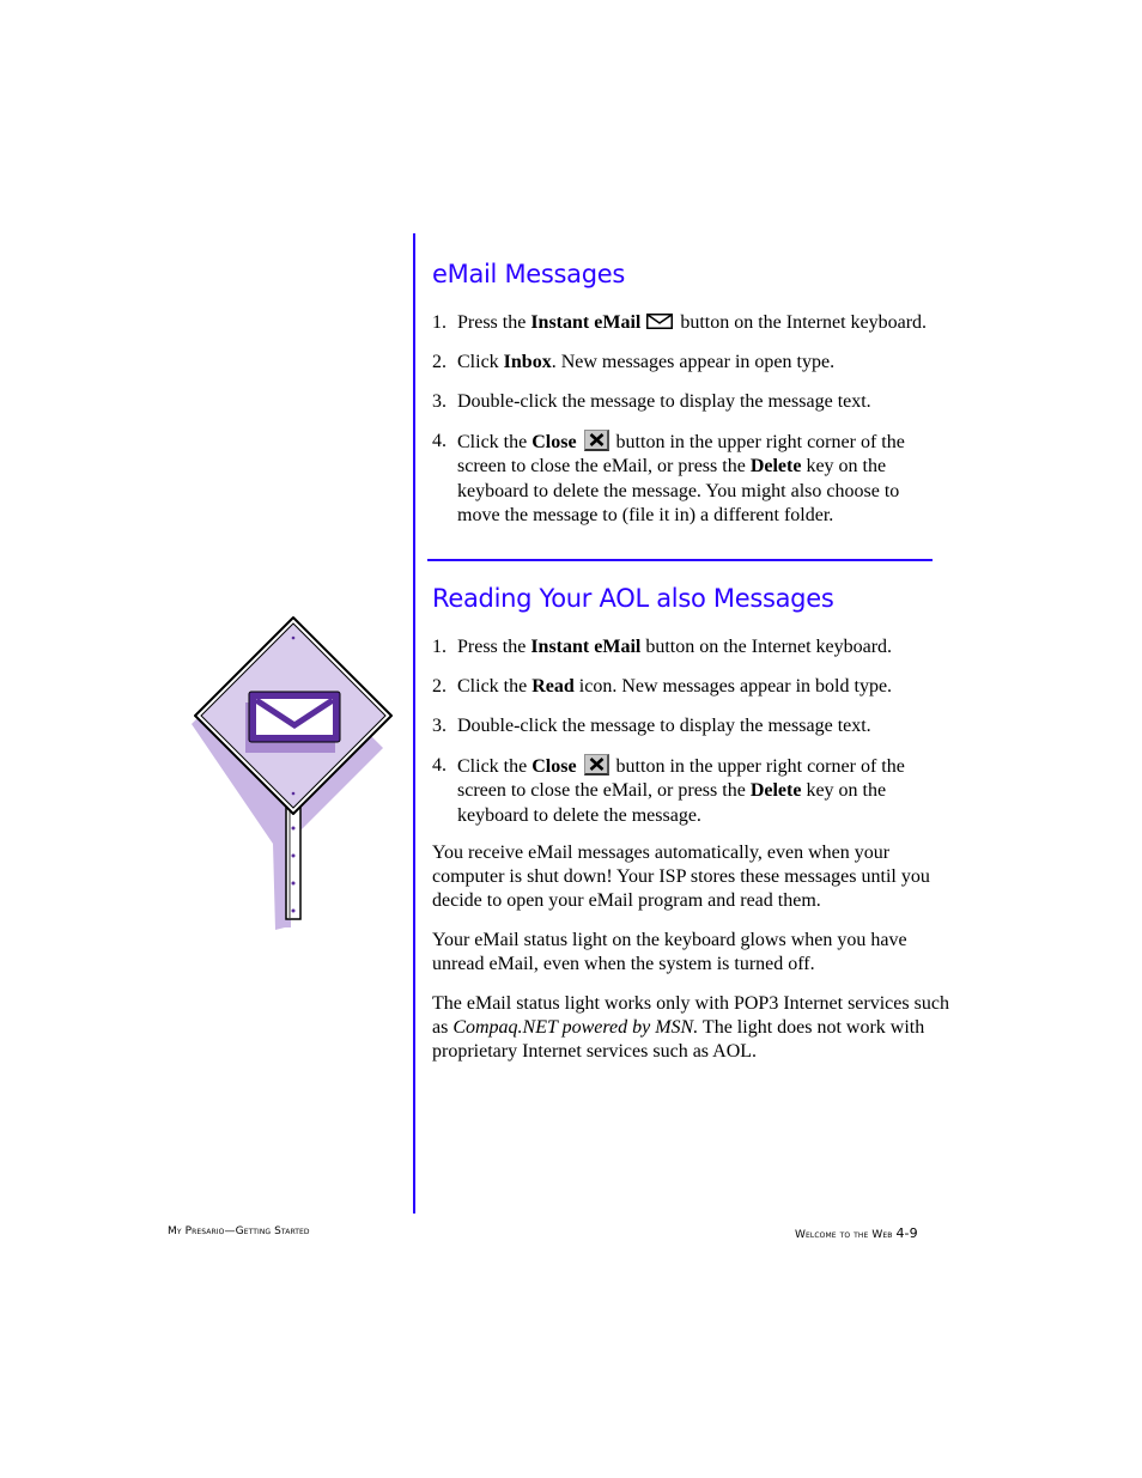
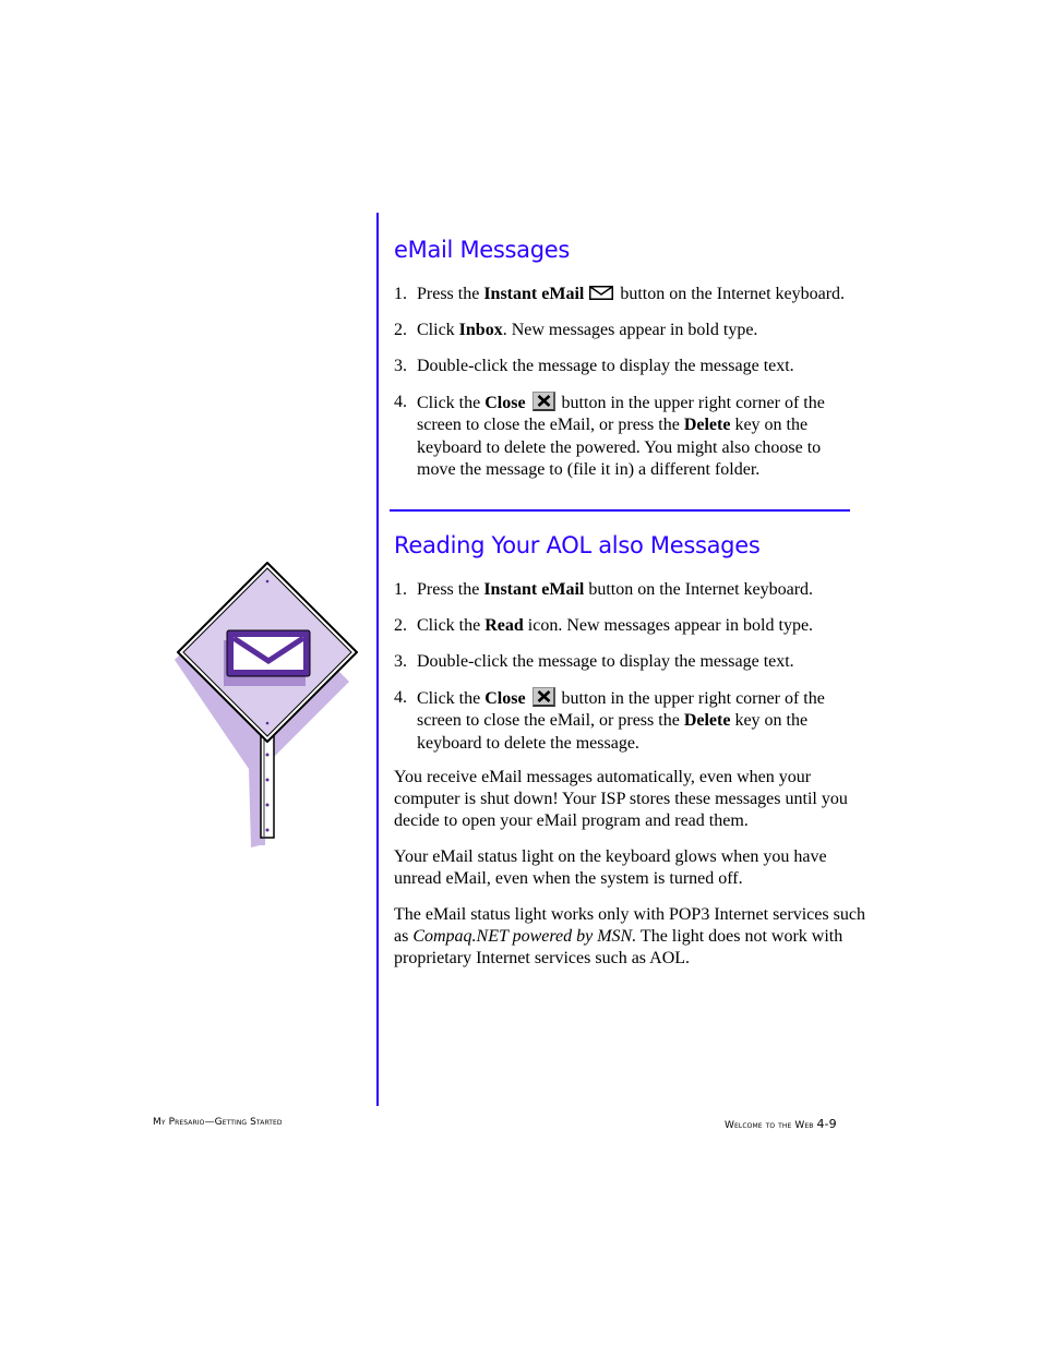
  eMail Messages
  1.
  Press the Instant eMail button on the Internet keyboard.
  2.
- Click Inbox. New messages appear in open type.
+ Click Inbox. New messages appear in bold type.
  3.
  Double-click the message to display the message text.
  4.
- Click the Close button in the upper right corner of the screen to close the eMail, or press the Delete key on the keyboard to delete the message. You might also choose to move the message to (file it in) a different folder.
+ Click the Close button in the upper right corner of the screen to close the eMail, or press the Delete key on the keyboard to delete the powered. You might also choose to move the message to (file it in) a different folder.
  Reading Your AOL also Messages
  1.
  Press the Instant eMail button on the Internet keyboard.
  2.
  Click the Read icon. New messages appear in bold type.
  3.
  Double-click the message to display the message text.
  4.
  Click the Close button in the upper right corner of the screen to close the eMail, or press the Delete key on the keyboard to delete the message.
  You receive eMail messages automatically, even when your computer is shut down! Your ISP stores these messages until you decide to open your eMail program and read them.
  Your eMail status light on the keyboard glows when you have unread eMail, even when the system is turned off.
  The eMail status light works only with POP3 Internet services such as Compaq.NET powered by MSN. The light does not work with proprietary Internet services such as AOL.
  My Presario—Getting Started
  Welcome to the Web 4-9
